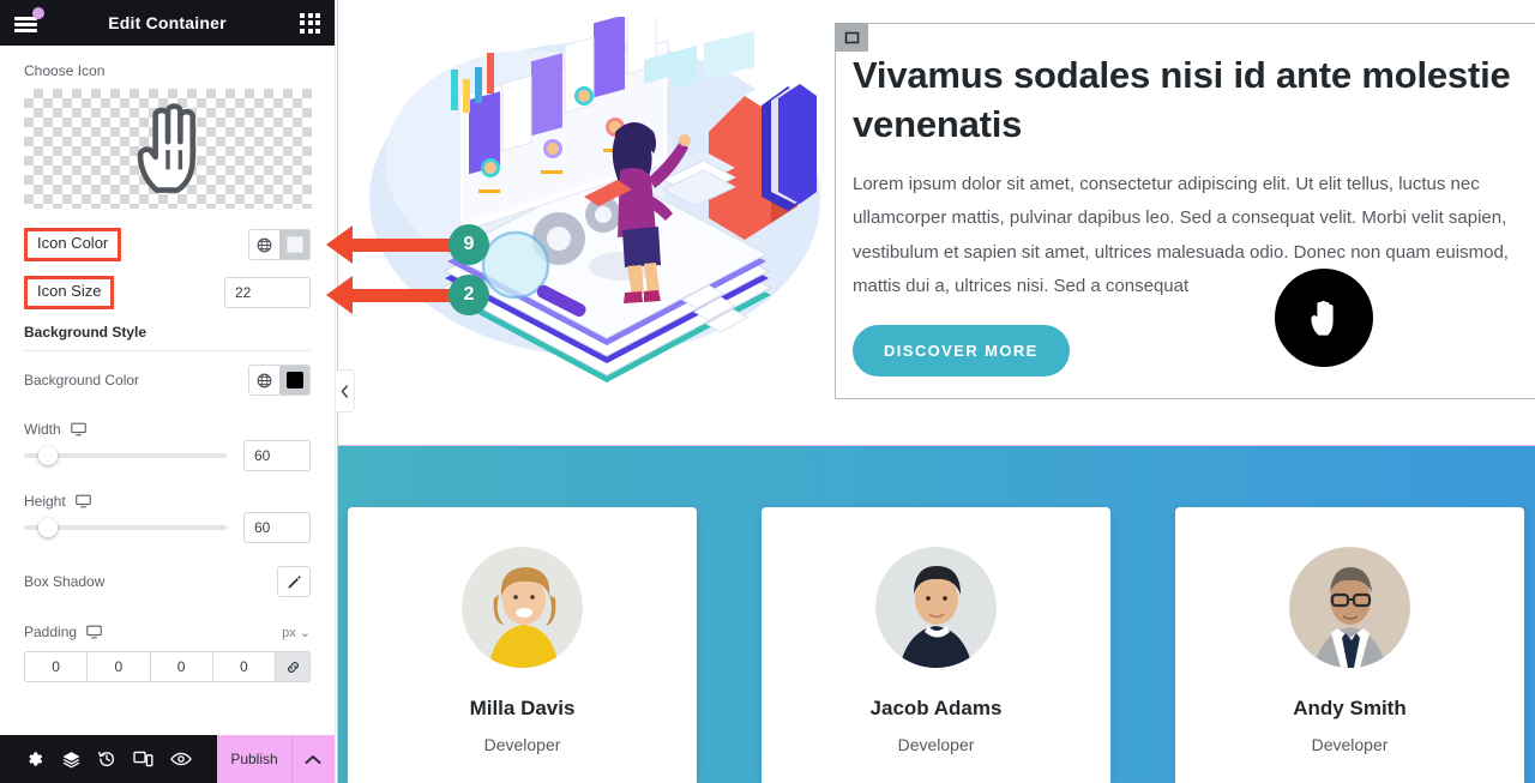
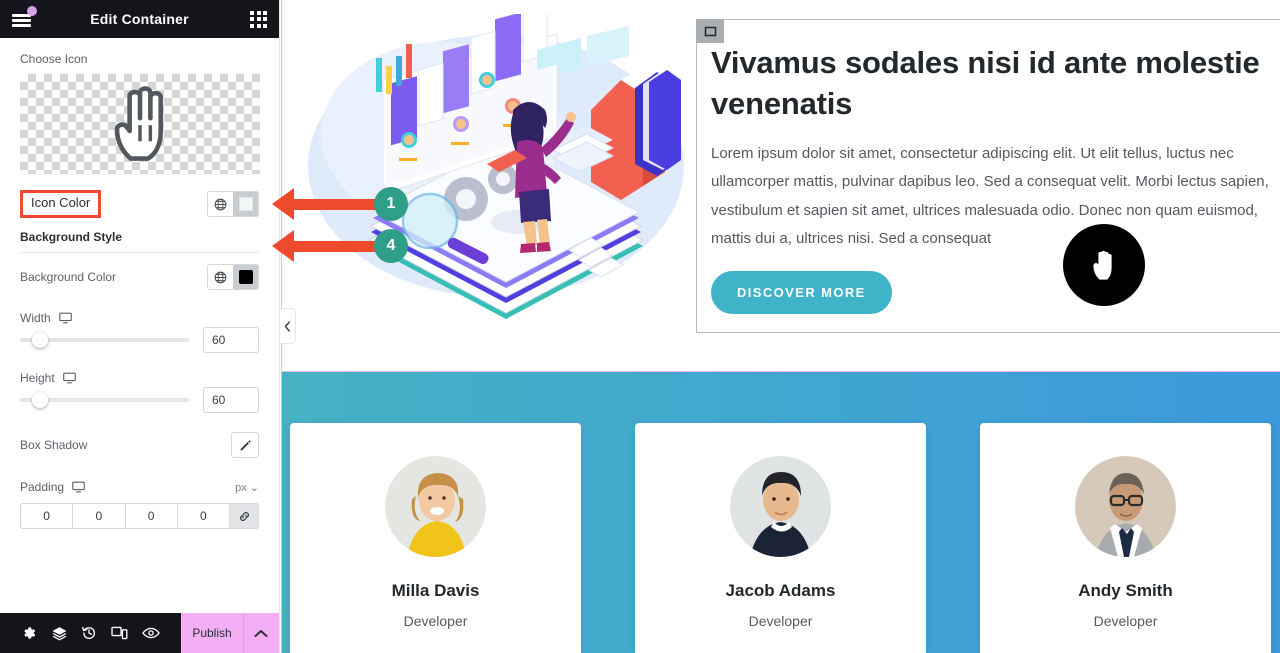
  Vivamus sodales nisi id ante molestie venenatis
- Lorem ipsum dolor sit amet, consectetur adipiscing elit. Ut elit tellus, luctus nec ullamcorper mattis, pulvinar dapibus leo. Sed a consequat velit. Morbi velit sapien, vestibulum et sapien sit amet, ultrices malesuada odio. Donec non quam euismod, mattis dui a, ultrices nisi. Sed a consequat
+ Lorem ipsum dolor sit amet, consectetur adipiscing elit. Ut elit tellus, luctus nec ullamcorper mattis, pulvinar dapibus leo. Sed a consequat velit. Morbi lectus sapien, vestibulum et sapien sit amet, ultrices malesuada odio. Donec non quam euismod, mattis dui a, ultrices nisi. Sed a consequat
  DISCOVER MORE
  Milla Davis
  Developer
  Jacob Adams
  Developer
  Andy Smith
  Developer
  Edit Container
  Choose Icon
  Icon Color
- Icon Size
- 22
  Background Style
  Background Color
  Width
  60
  Height
  60
  Box Shadow
  Padding
  px ⌄
  0
  0
  0
  0
  Publish
- 9
+ 1
- 2
+ 4
